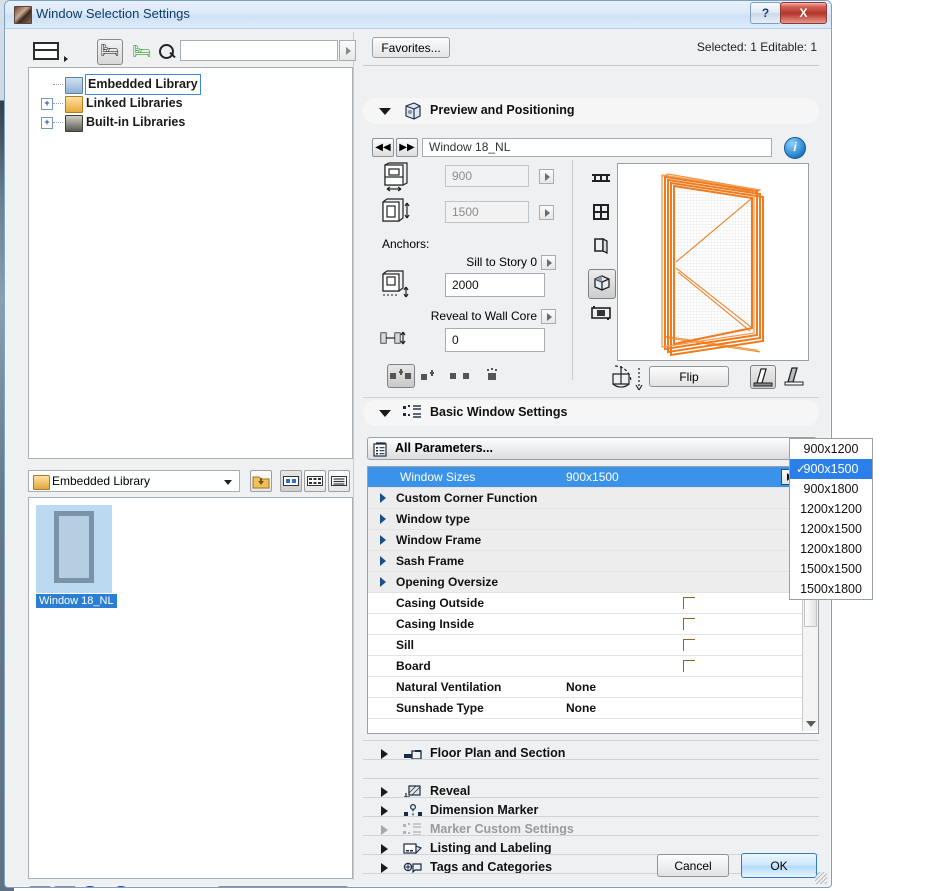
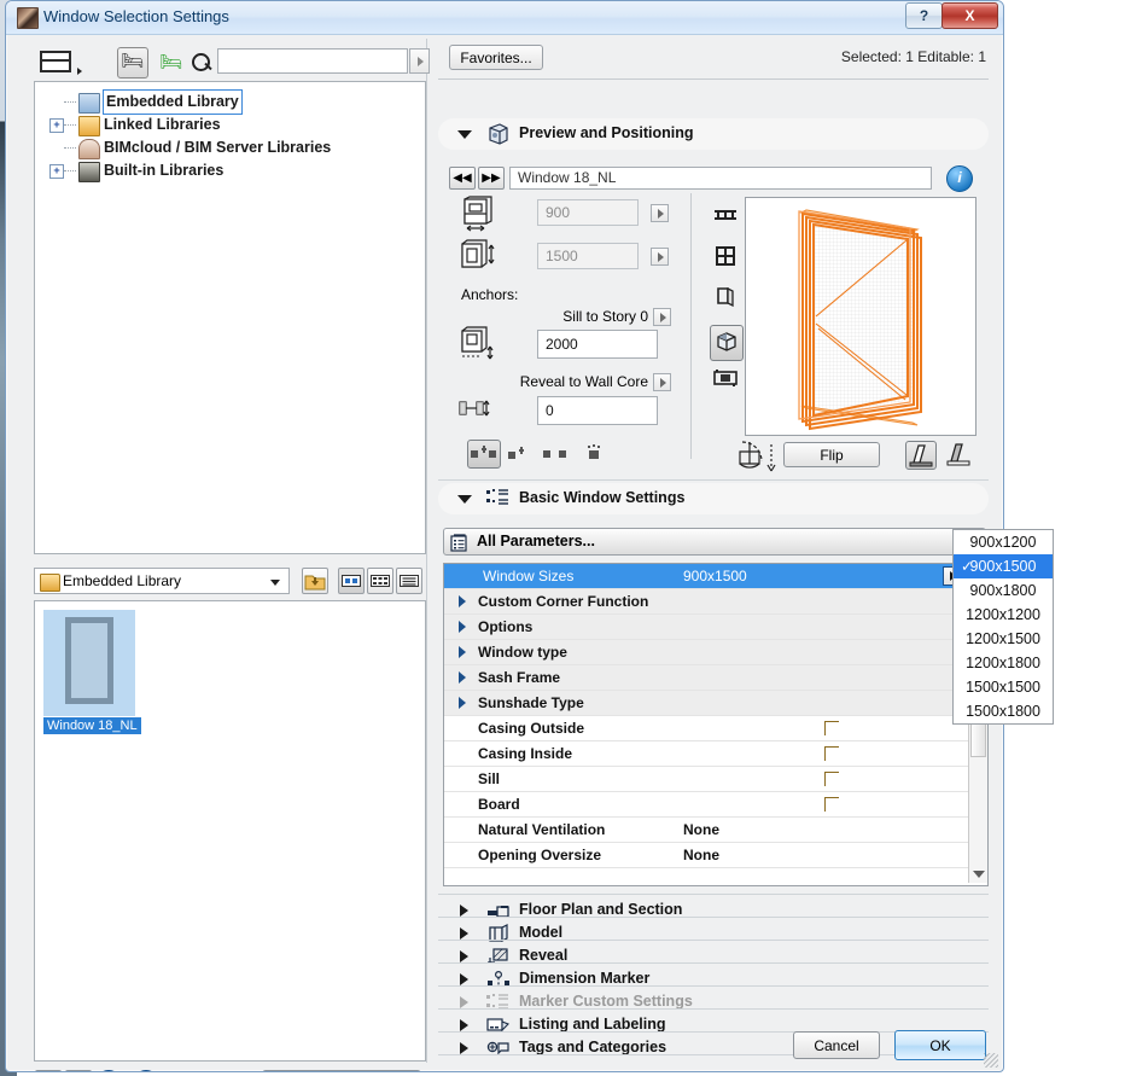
  Window Selection Settings
  ?
  X
  🛏
  🛏
  Embedded Library
  +
  Linked Libraries
+ BIMcloud / BIM Server Libraries
  +
  Built-in Libraries
  Embedded Library
  Window 18_NL
  Favorites...
  Selected: 1 Editable: 1
  Preview and Positioning
  ◀◀
  ▶▶
  Window 18_NL
  i
  900
  1500
  Anchors:
  Sill to Story 0
  2000
  Reveal to Wall Core
  0
  Flip
  Basic Window Settings
  All Parameters...
  Window Sizes
  900x1500
  Custom Corner Function
+ Options
  Window type
- Window Frame
  Sash Frame
- Opening Oversize
+ Sunshade Type
  Casing Outside
  Casing Inside
  Sill
  Board
  Natural Ventilation
  None
- Sunshade Type
+ Opening Oversize
  None
  Floor Plan and Section
+ Model
  Reveal
  Dimension Marker
  Marker Custom Settings
  Listing and Labeling
  Tags and Categories
  Cancel
  OK
  900x1200
  ✓
  900x1500
  900x1800
  1200x1200
  1200x1500
  1200x1800
  1500x1500
  1500x1800
